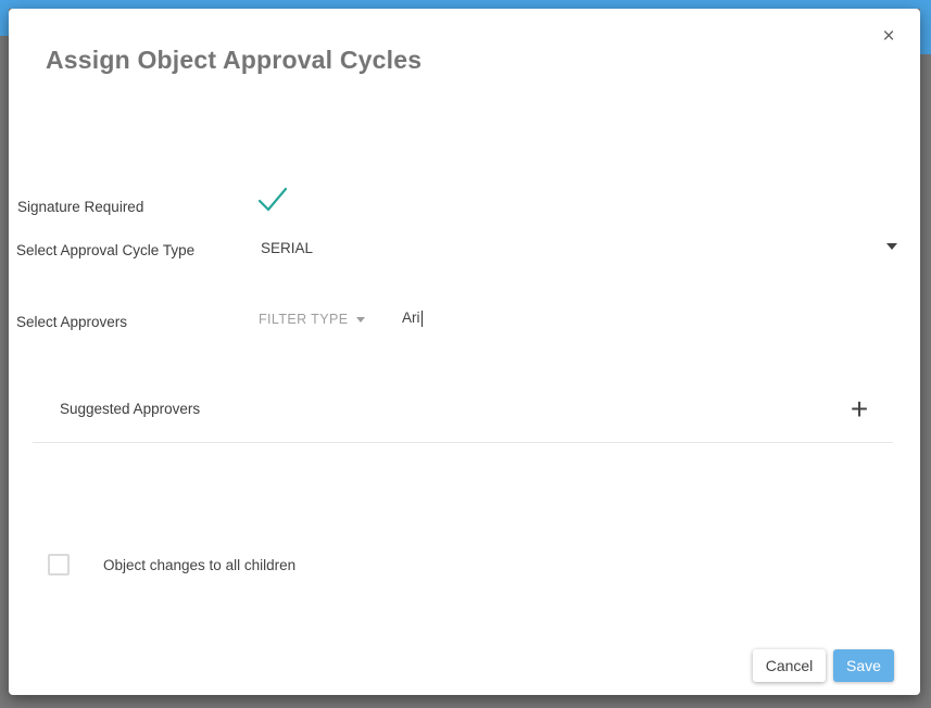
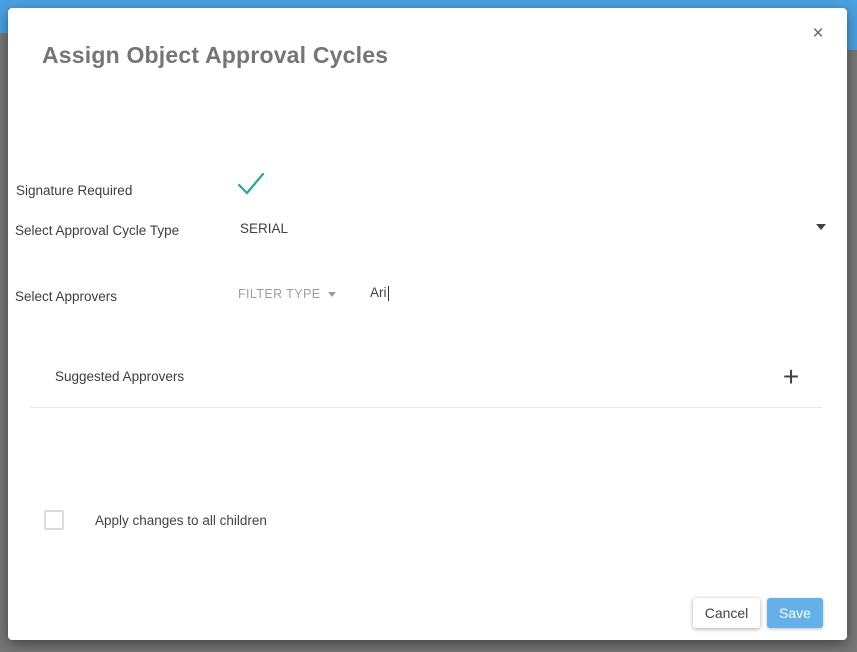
  ×
  Assign Object Approval Cycles
  Signature Required
  Select Approval Cycle Type
  SERIAL
  Select Approvers
  FILTER TYPE
  Ari
  Suggested Approvers
  +
- Object changes to all children
+ Apply changes to all children
  Cancel
  Save
